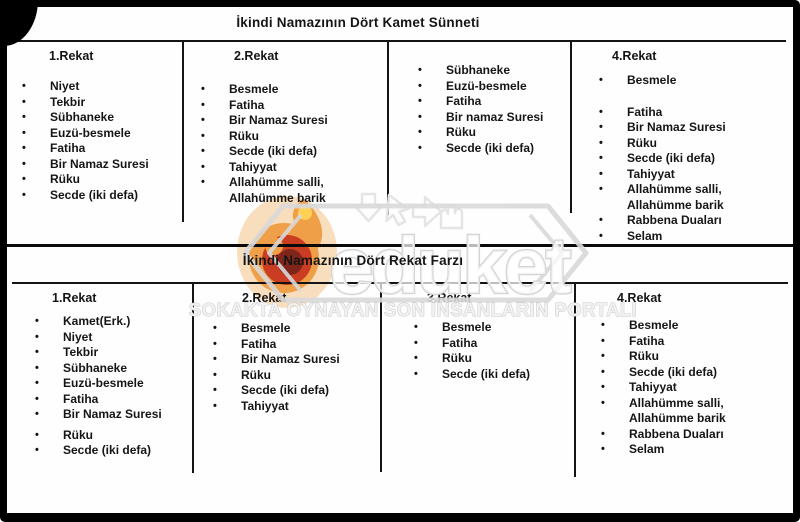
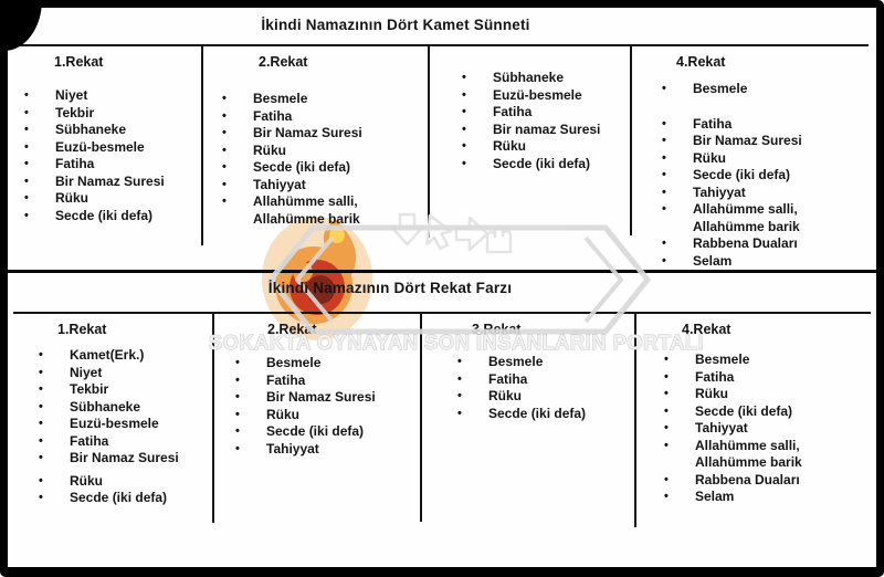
  İkindi Namazının Dört Kamet Sünneti
  1.Rekat
  •
  Niyet
  •
  Tekbir
  •
  Sübhaneke
  •
  Euzü-besmele
  •
  Fatiha
  •
  Bir Namaz Suresi
  •
  Rüku
  •
  Secde (iki defa)
  2.Rekat
  •
  Besmele
  •
  Fatiha
  •
  Bir Namaz Suresi
  •
  Rüku
  •
  Secde (iki defa)
  •
  Tahiyyat
  •
  Allahümme salli,
  Allahümme barik
  •
  Sübhaneke
  •
  Euzü-besmele
  •
  Fatiha
  •
  Bir namaz Suresi
  •
  Rüku
  •
  Secde (iki defa)
  4.Rekat
  •
  Besmele
  •
  Fatiha
  •
  Bir Namaz Suresi
  •
  Rüku
  •
  Secde (iki defa)
  •
  Tahiyyat
  •
  Allahümme salli,
  Allahümme barik
  •
  Rabbena Duaları
  •
  Selam
  1.Rekat
  •
  Kamet(Erk.)
  •
  Niyet
  •
  Tekbir
  •
  Sübhaneke
  •
  Euzü-besmele
  •
  Fatiha
  •
  Bir Namaz Suresi
  •
  Rüku
  •
  Secde (iki defa)
  2.Rek
  •
  Besmele
  •
  Fatiha
  •
  Bir Namaz Suresi
  •
  Rüku
  •
  Secde (iki defa)
  •
  Tahiyyat
  •
  Besmele
  •
  Fatiha
  •
  Rüku
  •
  Secde (iki defa)
  4.Rekat
  •
  Besmele
  •
  Fatiha
  •
  Rüku
  •
  Secde (iki defa)
  •
  Tahiyyat
  •
  Allahümme salli,
  Allahümme barik
  •
  Rabbena Duaları
  •
  Selam
  İkindi Namazının Dört Rekat Farzı
- eduket
  SOKAKTA OYNAYAN SON İNSANLARIN PORTALI
